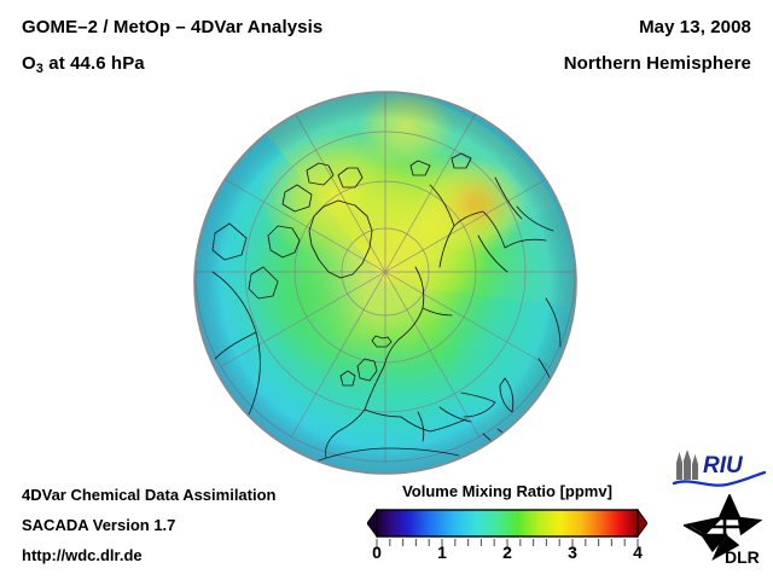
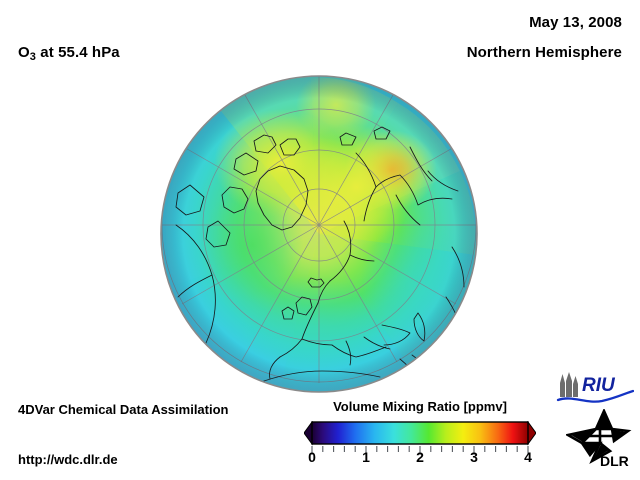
- GOME–2 / MetOp – 4DVar Analysis
- O3 at 44.6 hPa
+ O3 at 55.4 hPa
  May 13, 2008
  Northern Hemisphere
  4DVar Chemical Data Assimilation
- SACADA Version 1.7
  http://wdc.dlr.de
  Volume Mixing Ratio [ppmv]
  0
  1
  2
  3
  4
  RIU
  DLR
